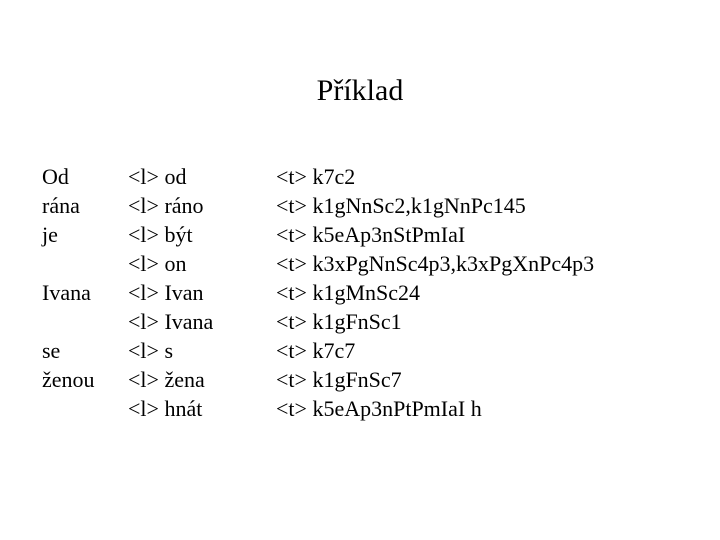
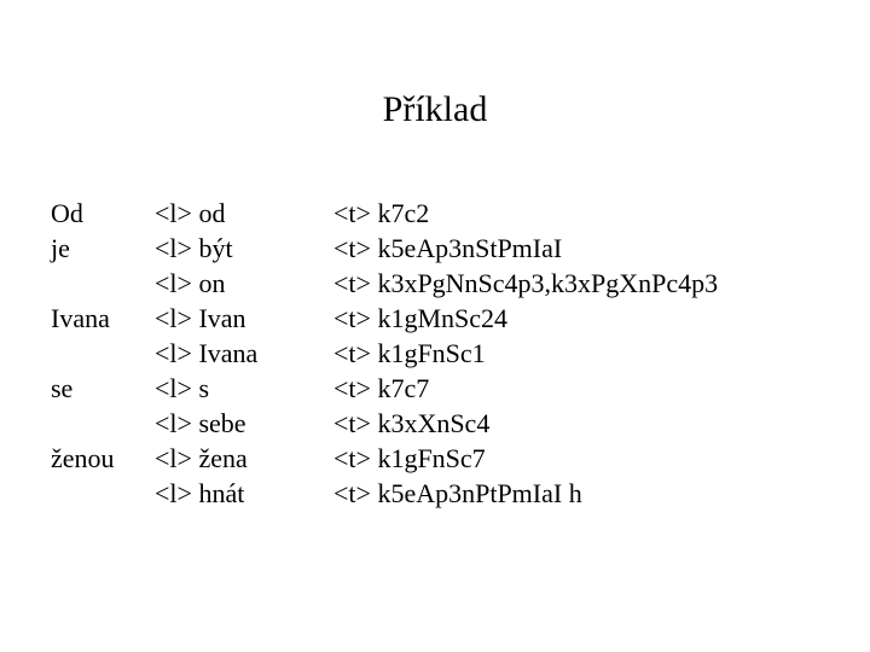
  Příklad
  Od	<l> od	<t> k7c2
- rána	<l> ráno	<t> k1gNnSc2,k1gNnPc145
  je	<l> být	<t> k5eAp3nStPmIaI
  	<l> on	<t> k3xPgNnSc4p3,k3xPgXnPc4p3
  Ivana	<l> Ivan	<t> k1gMnSc24
  	<l> Ivana	<t> k1gFnSc1
  se	<l> s	<t> k7c7
+ 	<l> sebe	<t> k3xXnSc4
  ženou	<l> žena	<t> k1gFnSc7
  	<l> hnát	<t> k5eAp3nPtPmIaI h
